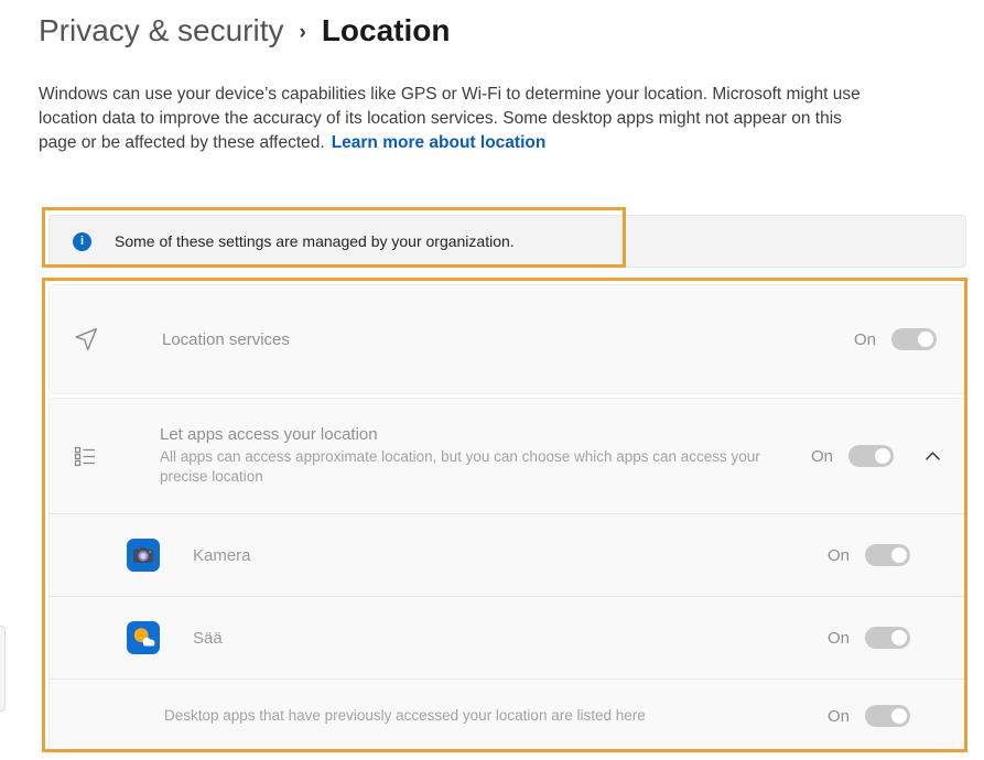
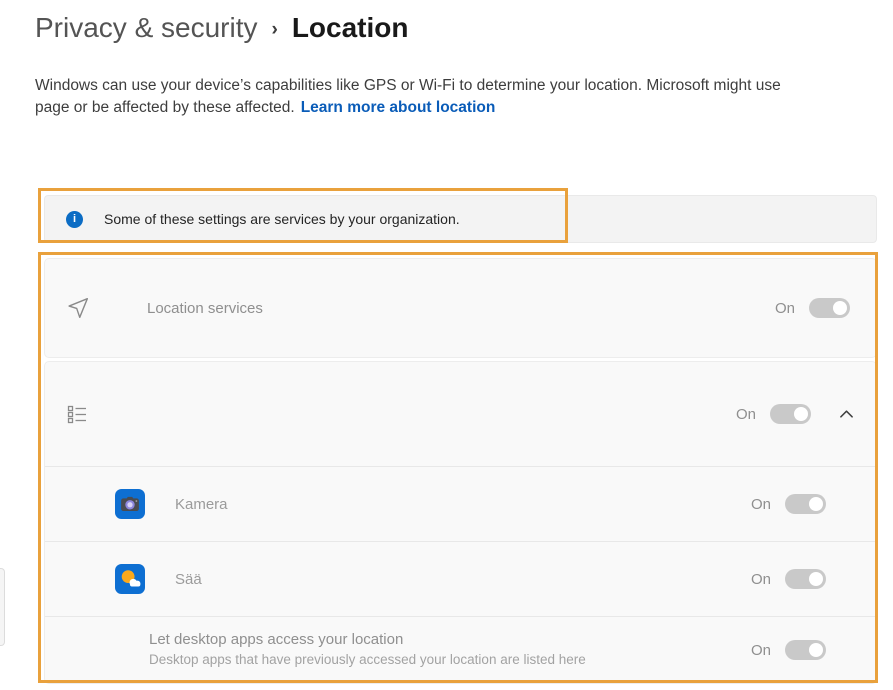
  Privacy & security
  ›
  Location
  Windows can use your device’s capabilities like GPS or Wi-Fi to determine your location. Microsoft might use
- location data to improve the accuracy of its location services. Some desktop apps might not appear on this
  page or be affected by these affected. Learn more about location
  i
- Some of these settings are managed by your organization.
+ Some of these settings are services by your organization.
  Location services
  On
- Let apps access your location
- All apps can access approximate location, but you can choose which apps can access your precise location
  On
  Kamera
  On
  Sää
  On
+ Let desktop apps access your location
  Desktop apps that have previously accessed your location are listed here
  On
